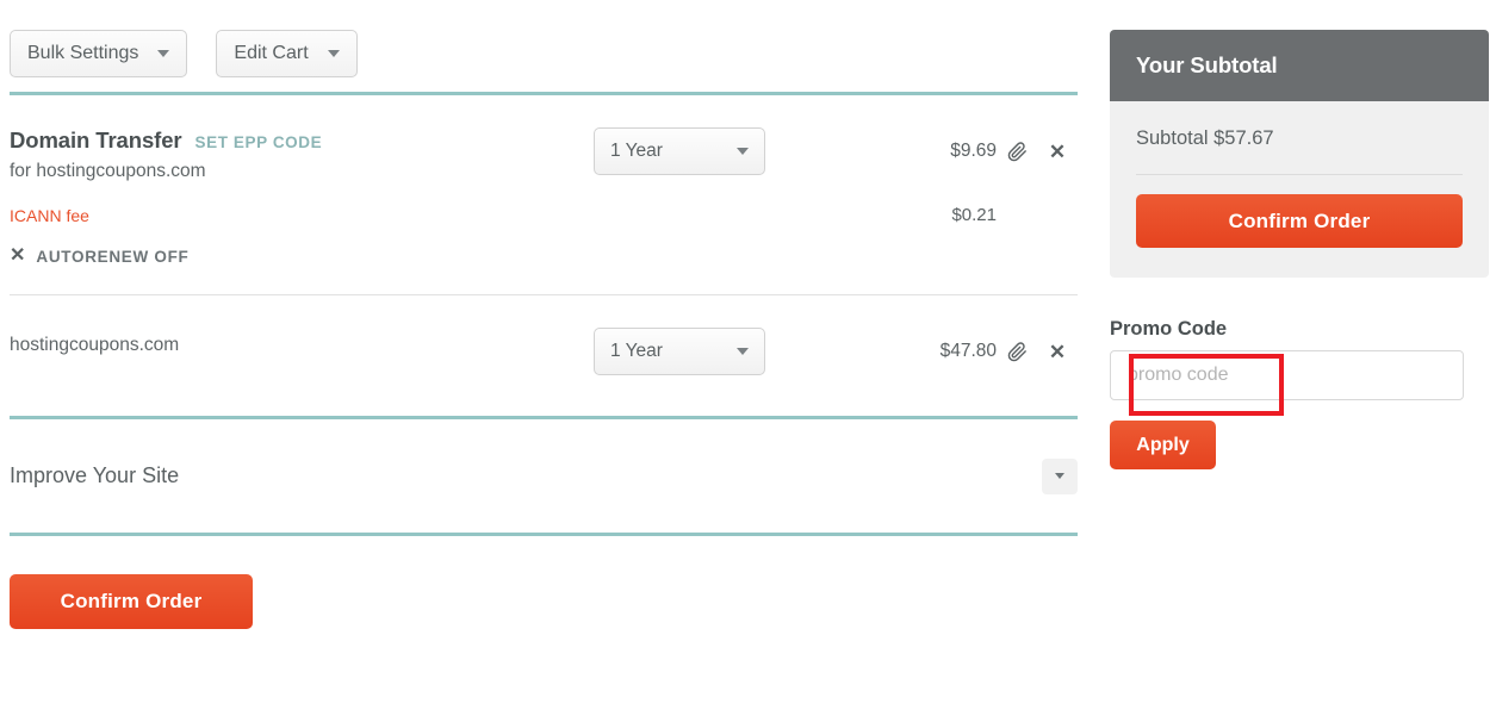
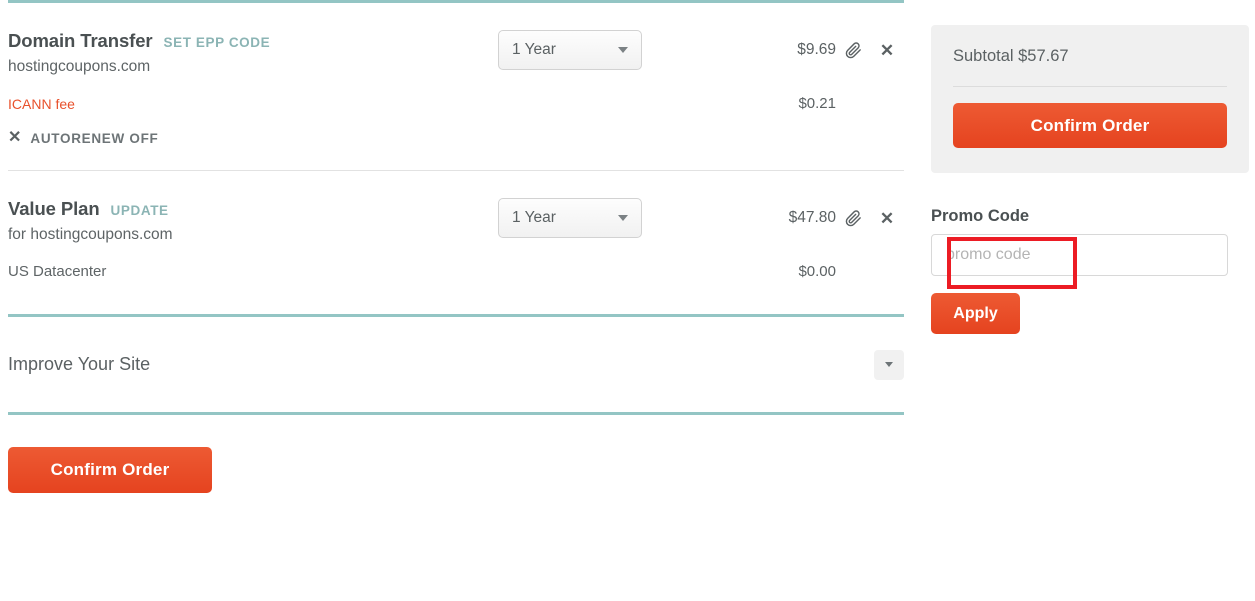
- Bulk Settings
- Edit Cart
  Domain Transfer
  SET EPP CODE
- for hostingcoupons.com
+ hostingcoupons.com
  1 Year
  $9.69
  ✕
  ICANN fee
  $0.21
  ✕
  AUTORENEW OFF
+ Value Plan
+ UPDATE
- hostingcoupons.com
+ for hostingcoupons.com
  1 Year
  $47.80
  ✕
+ US Datacenter
+ $0.00
  Improve Your Site
  Confirm Order
- Your Subtotal
  Subtotal $57.67
  Confirm Order
  Promo Code
  promo code Apply
